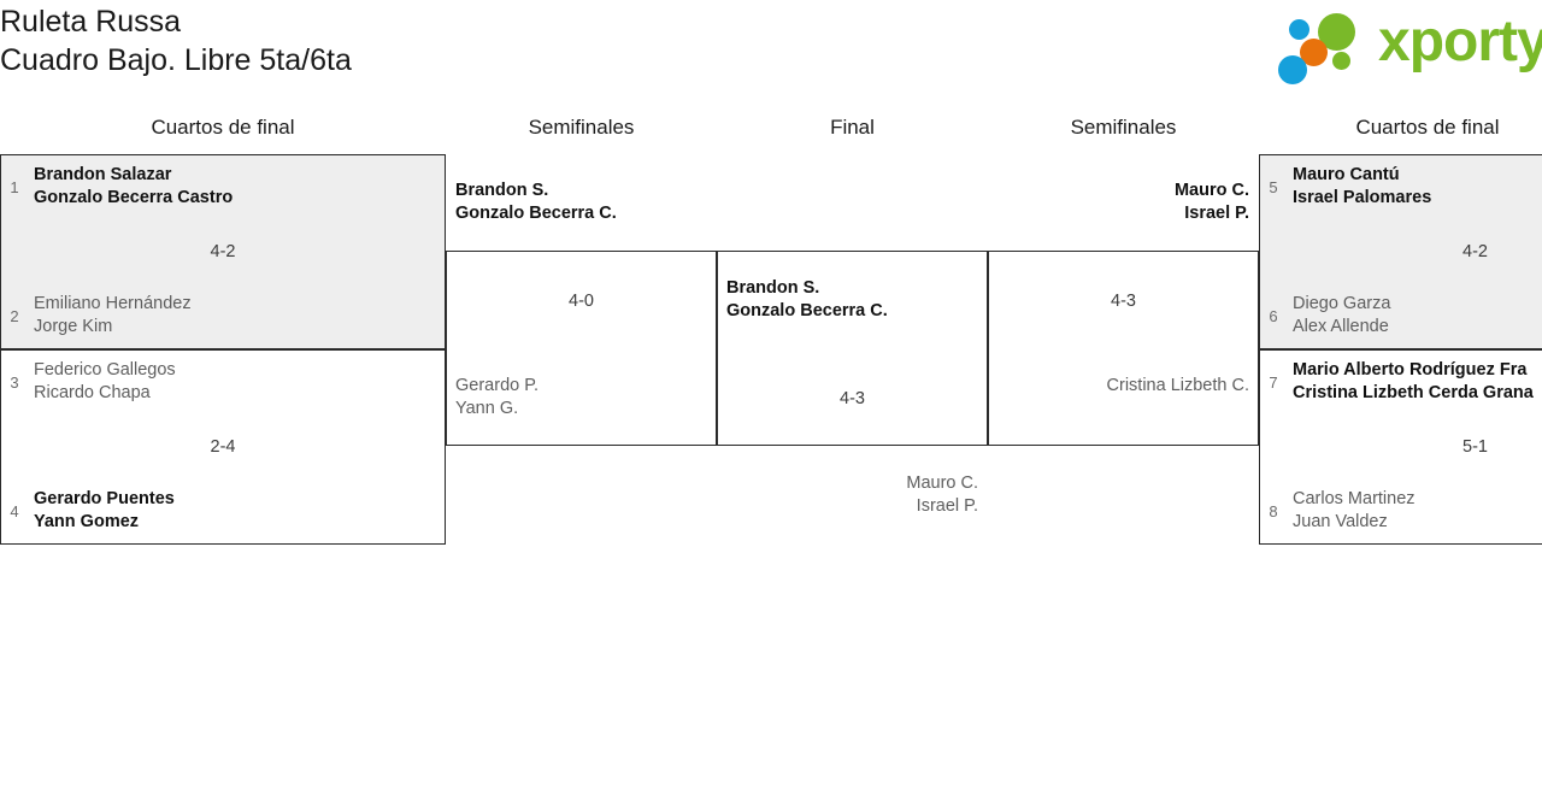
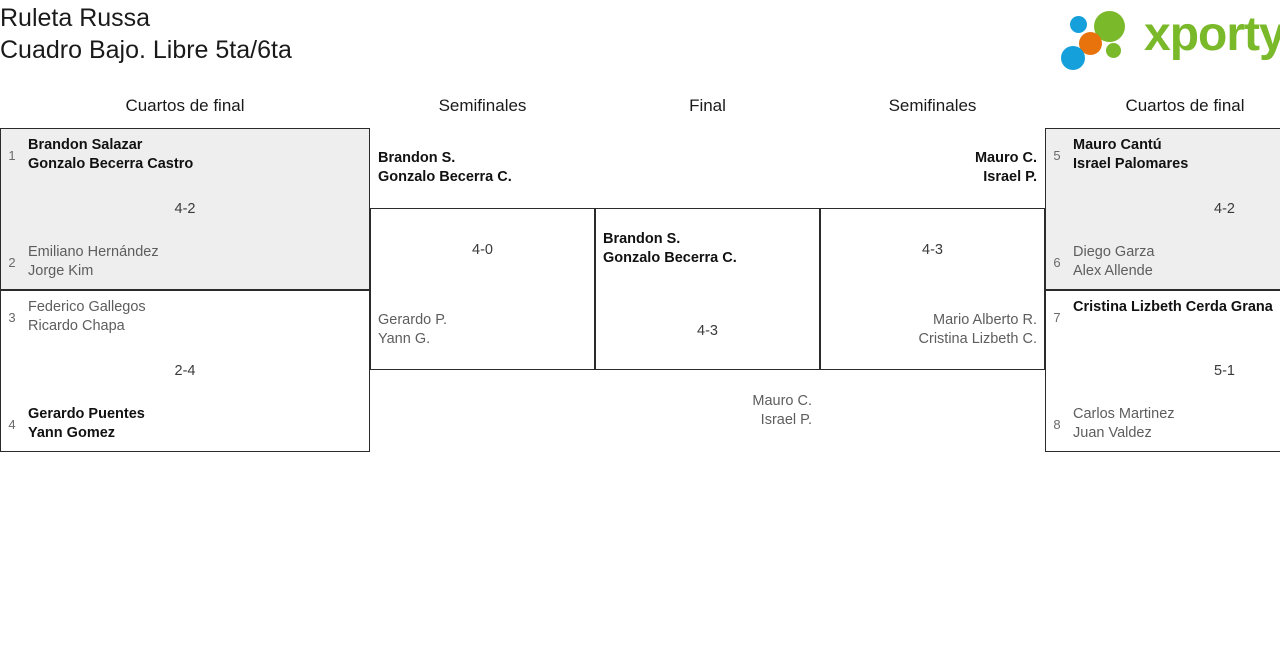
  Ruleta Russa
  Cuadro Bajo. Libre 5ta/6ta
  xporty
  Cuartos de final
  Semifinales
  Final
  Semifinales
  Cuartos de final
  1
  Brandon Salazar
  Gonzalo Becerra Castro
  4-2
  2
  Emiliano Hernández
  Jorge Kim
  3
  Federico Gallegos
  Ricardo Chapa
  2-4
  4
  Gerardo Puentes
  Yann Gomez
  Brandon S.
  Gonzalo Becerra C.
  4-0
  Gerardo P.
  Yann G.
  Brandon S.
  Gonzalo Becerra C.
  4-3
  Mauro C.
  Israel P.
  Mauro C.
  Israel P.
  4-3
+ Mario Alberto R.
  Cristina Lizbeth C.
  5
  Mauro Cantú
  Israel Palomares
  4-2
  6
  Diego Garza
  Alex Allende
  7
- Mario Alberto Rodríguez Fra
  Cristina Lizbeth Cerda Grana
  5-1
  8
  Carlos Martinez
  Juan Valdez
